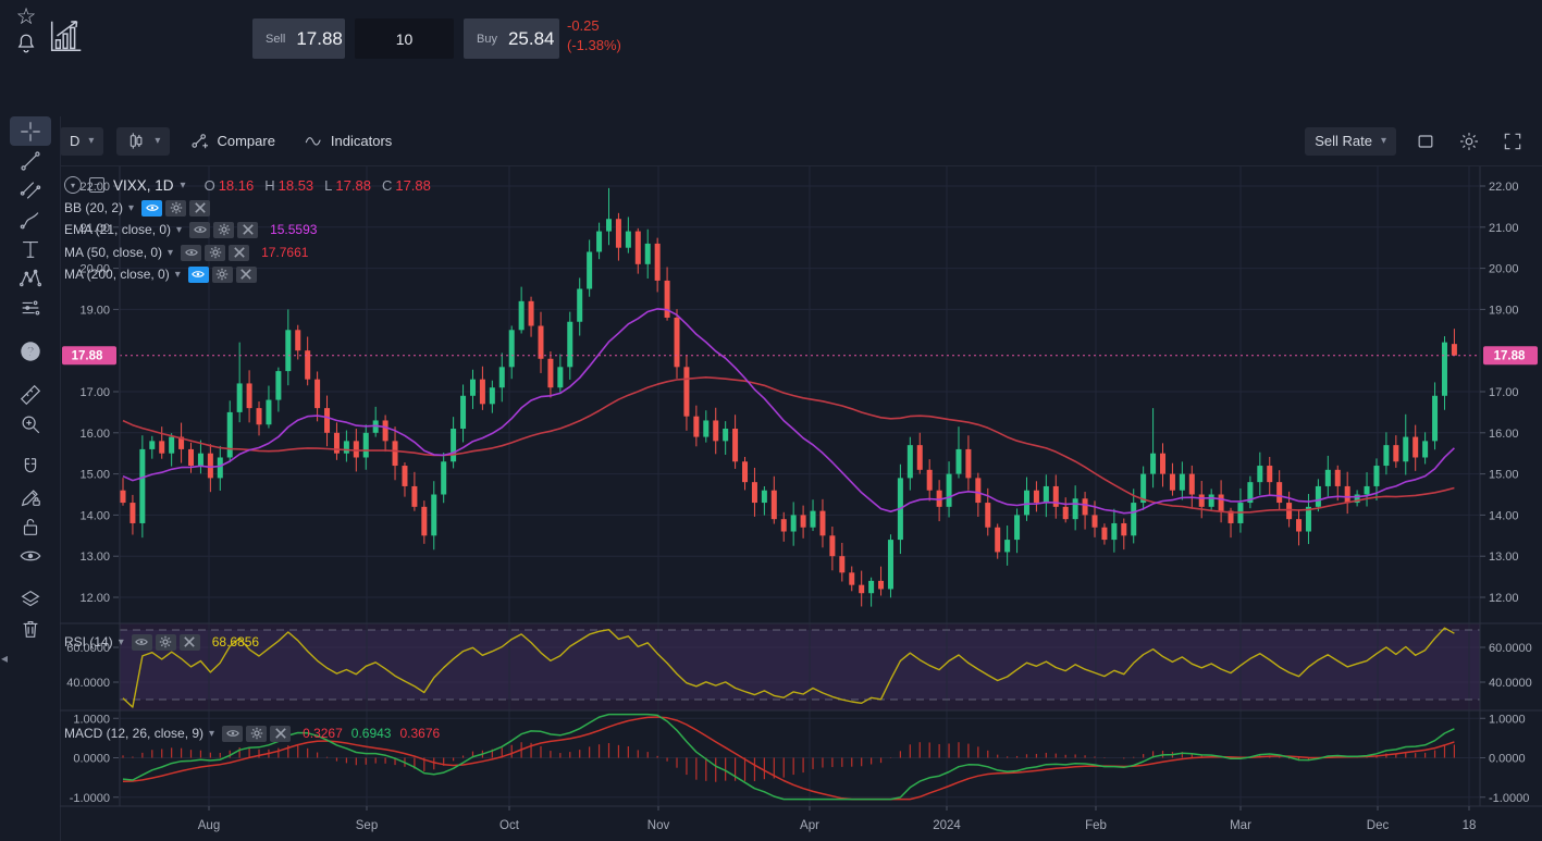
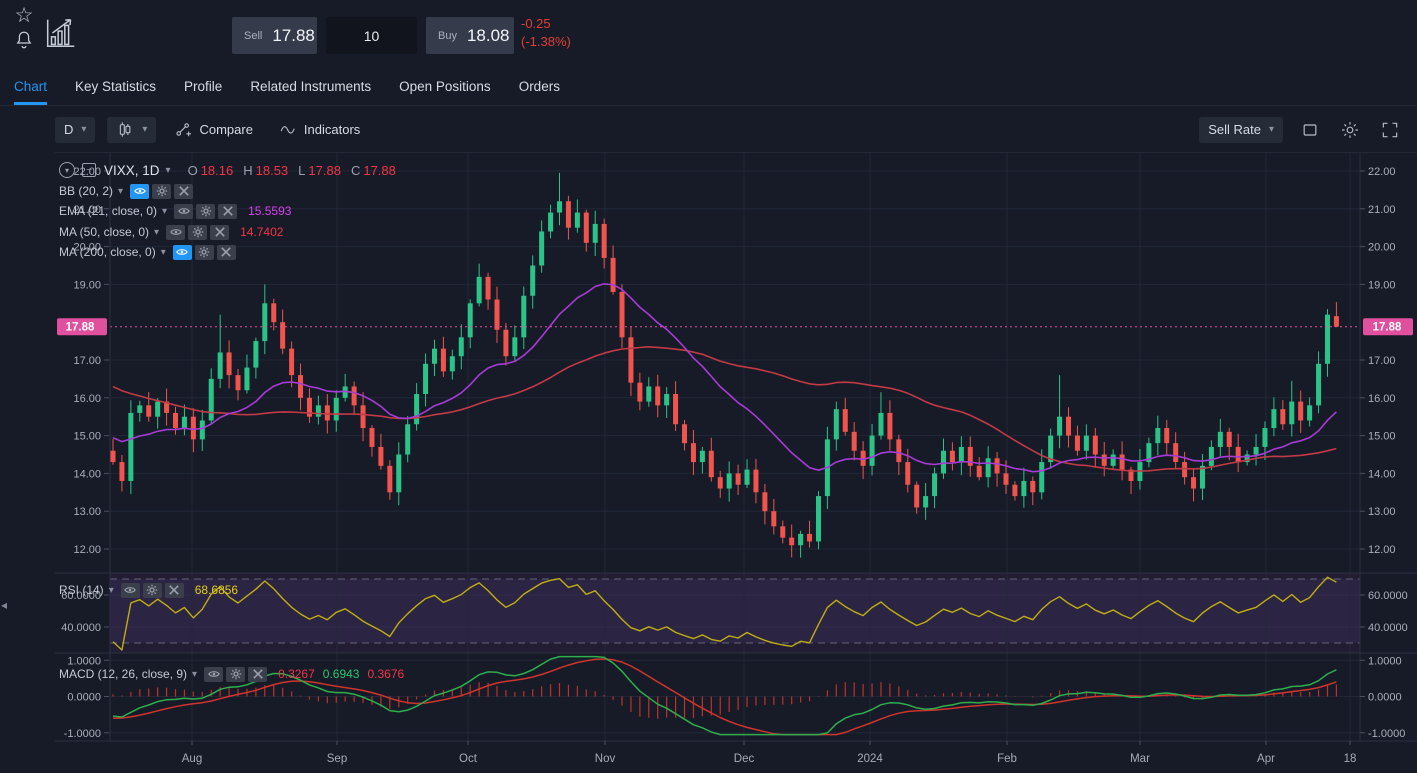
  ☆
  Sell
  17.88
  10
  Buy
- 25.84
+ 18.08
  -0.25
  (-1.38%)
+ Chart
+ Key Statistics
+ Profile
+ Related Instruments
+ Open Positions
+ Orders
  D
  ▾
  ▾
  Compare
  Indicators
  Sell Rate
  ▾
- ?
  ◂
  22.00
  22.00
  21.00
  21.00
  20.00
  20.00
  19.00
  19.00
  17.00
  17.00
  16.00
  16.00
  15.00
  15.00
  14.00
  14.00
  13.00
  13.00
  12.00
  12.00
  60.0000
  60.0000
  40.0000
  40.0000
  1.0000
  1.0000
  0.0000
  0.0000
  -1.0000
  -1.0000
  17.88
  17.88
  Aug
  Sep
  Oct
  Nov
- Apr
+ Dec
  2024
  Feb
  Mar
- Dec
+ Apr
  18
  ▾
  −
  VIXX, 1D
  ▾
  O
  18.16
  H
  18.53
  L
  17.88
  C
  17.88
  BB (20, 2)
  ▾
  EMA (21, close, 0)
  ▾
  15.5593
  MA (50, close, 0)
  ▾
- 17.7661
+ 14.7402
  MA (200, close, 0)
  ▾
  RSI (14)
  ▾
  68.6856
  MACD (12, 26, close, 9)
  ▾
  0.3267
  0.6943
  0.3676
